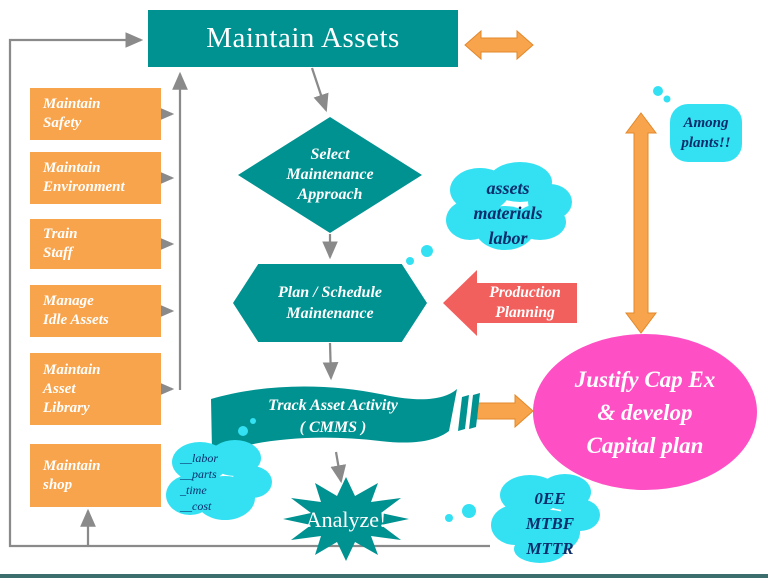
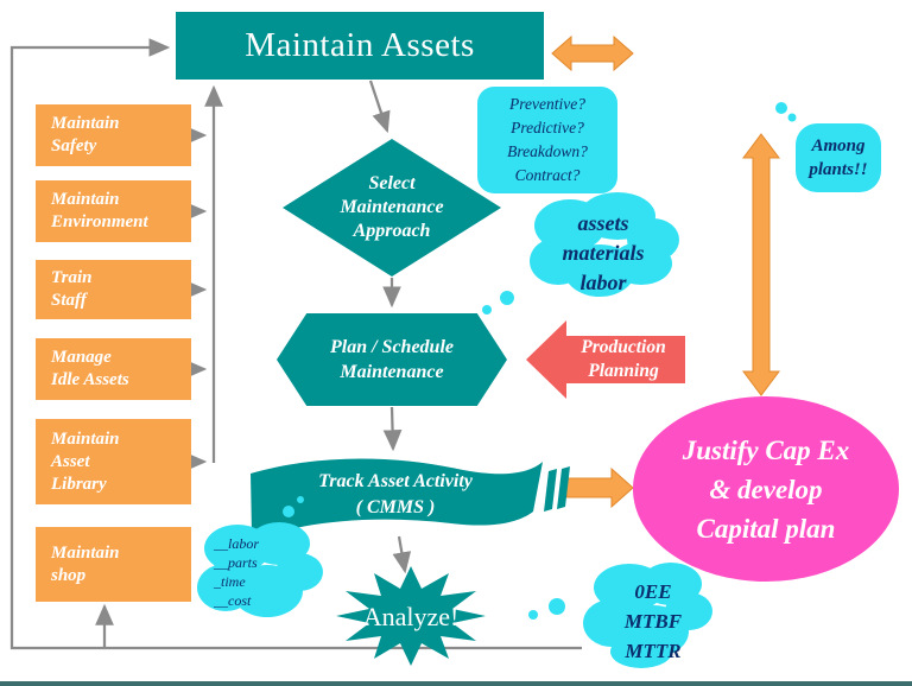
  Maintain Assets
  Maintain
  Safety
  Maintain
  Environment
  Train
  Staff
  Manage
  Idle Assets
  Maintain
  Asset
  Library
  Maintain
  shop
  Select
  Maintenance
  Approach
+ Preventive?
+ Predictive?
+ Breakdown?
+ Contract?
  Plan / Schedule
  Maintenance
  Track Asset Activity
  ( CMMS )
  Analyze!
  Production
  Planning
  assets
  materials
  labor
  __labor
  __parts
  _time
  __cost
  0EE
  MTBF
  MTTR
  Among
  plants!!
  Justify Cap Ex
  & develop
  Capital plan
